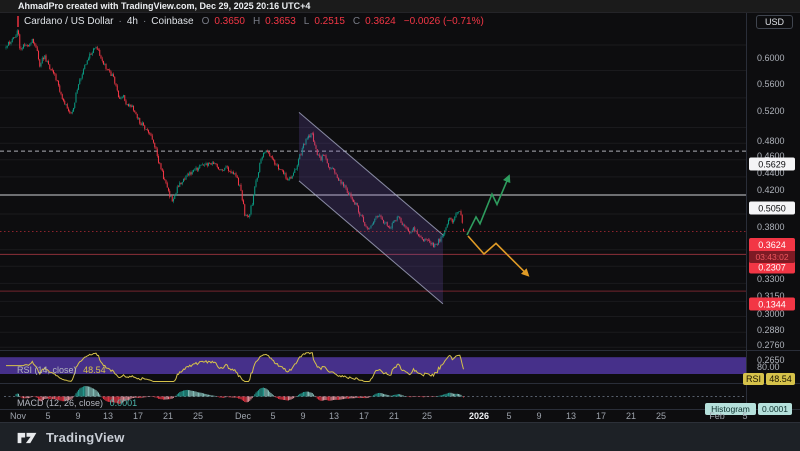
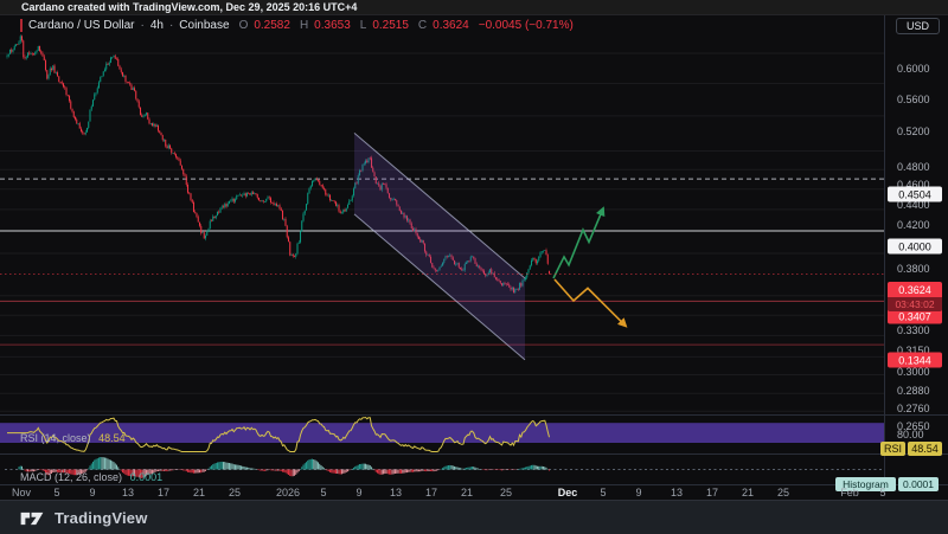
- AhmadPro created with TradingView.com, Dec 29, 2025 20:16 UTC+4
+ Cardano created with TradingView.com, Dec 29, 2025 20:16 UTC+4
  Cardano / US Dollar
  ·
  4h
  ·
  Coinbase
  O
- 0.3650
+ 0.2582
  H
  0.3653
  L
  0.2515
  C
  0.3624
- −0.0026 (−0.71%)
+ −0.0045 (−0.71%)
  USD
  0.6000
  0.5600
  0.5200
  0.4800
  0.4600
  0.4400
  0.4200
  0.3800
  0.3300
  0.3150
  0.3000
  0.2880
  0.2760
  0.2650
- 0.5629
+ 0.4504
- 0.5050
+ 0.4000
- 0.2307
+ 0.3407
  0.1344
  0.3624
  03:43:02
  RSI (14, close) 48.54
  MACD (12, 26, close) 0.0001
  RSI
  48.54
  Histogram
  0.0001
  80.00
  Nov
  5
  9
  13
  17
  21
  25
- Dec
+ 2026
  5
  9
  13
  17
  21
  25
- 2026
+ Dec
  5
  9
  13
  17
  21
  25
  Feb
  5
  TradingView
